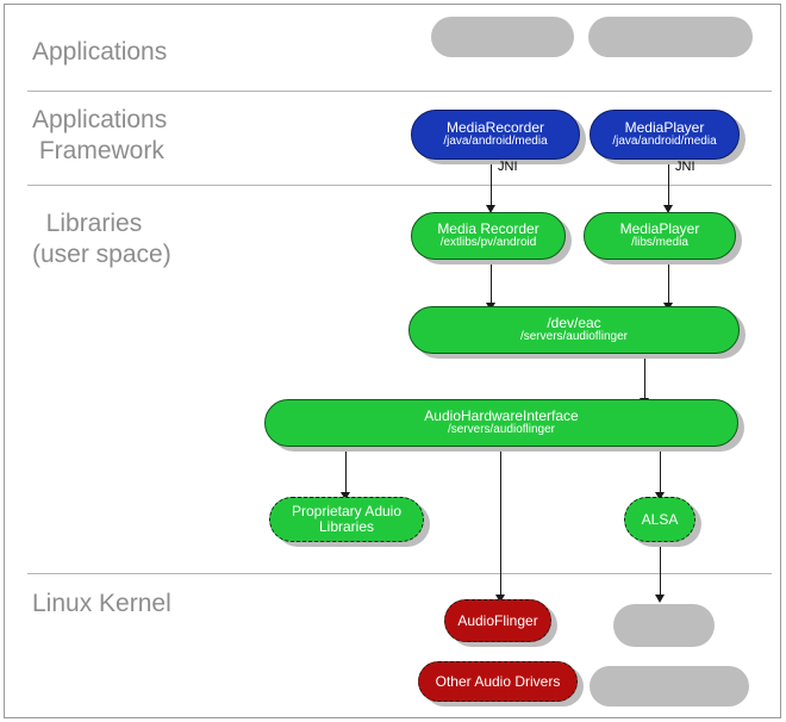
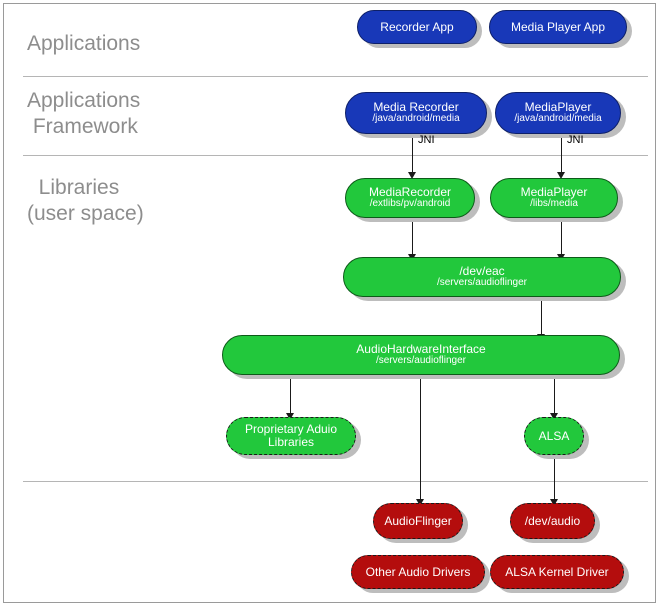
  Applications
  Applications
  Framework
  Libraries
  (user space)
- Linux Kernel
  JNI
  JNI
+ Recorder App
+ Media Player App
- MediaRecorder
+ Media Recorder
  /java/android/media
  MediaPlayer
  /java/android/media
- Media Recorder
+ MediaRecorder
  /extlibs/pv/android
  MediaPlayer
  /libs/media
  /dev/eac
  /servers/audioflinger
  AudioHardwareInterface
  /servers/audioflinger
  Proprietary Aduio
  Libraries
  ALSA
  AudioFlinger
+ /dev/audio
  Other Audio Drivers
+ ALSA Kernel Driver
